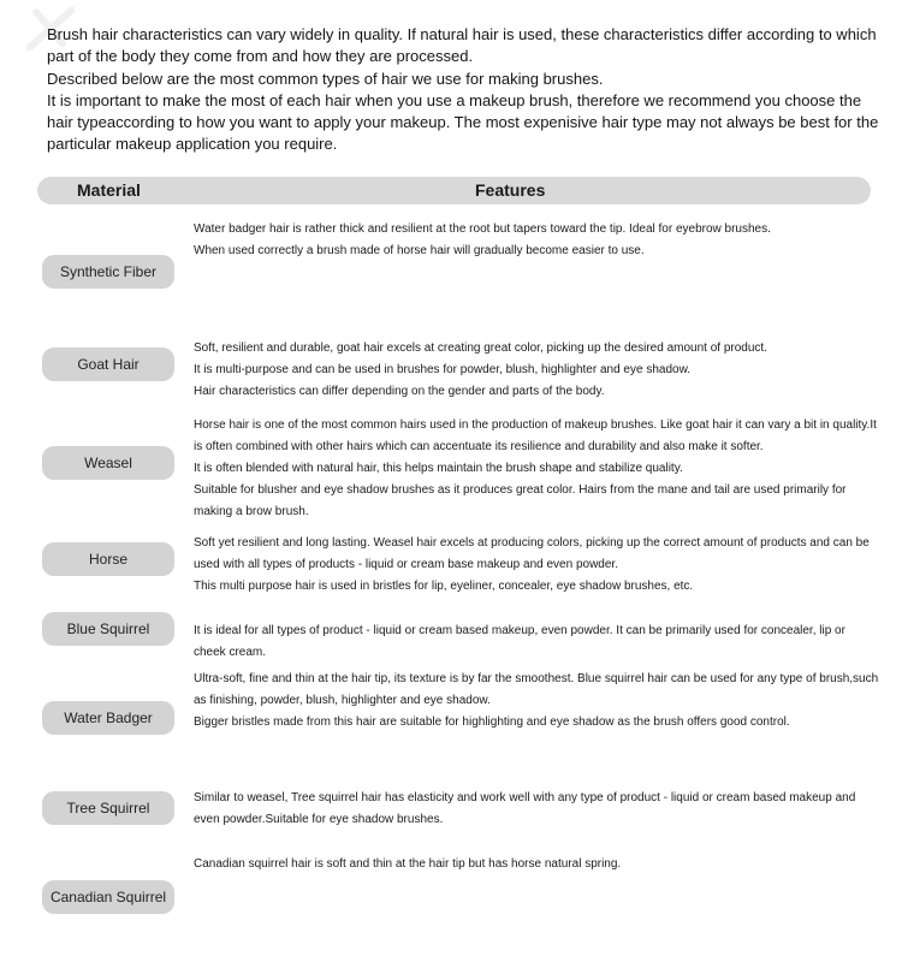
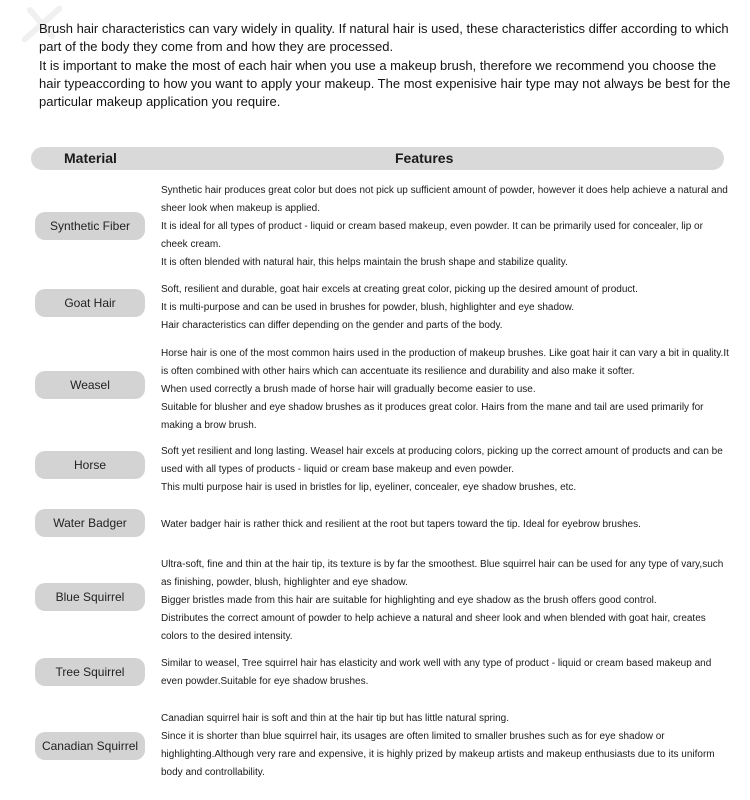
  Brush hair characteristics can vary widely in quality. If natural hair is used, these characteristics differ according to which part of the body they come from and how they are processed.
- Described below are the most common types of hair we use for making brushes.
  It is important to make the most of each hair when you use a makeup brush, therefore we recommend you choose the hair typeaccording to how you want to apply your makeup. The most expenisive hair type may not always be best for the particular makeup application you require.
  Material
  Features
  Synthetic Fiber
+ Synthetic hair produces great color but does not pick up sufficient amount of powder, however it does help achieve a natural and sheer look when makeup is applied.
- Water badger hair is rather thick and resilient at the root but tapers toward the tip. Ideal for eyebrow brushes.
+ It is ideal for all types of product - liquid or cream based makeup, even powder. It can be primarily used for concealer, lip or cheek cream.
- When used correctly a brush made of horse hair will gradually become easier to use.
+ It is often blended with natural hair, this helps maintain the brush shape and stabilize quality.
  Goat Hair
  Soft, resilient and durable, goat hair excels at creating great color, picking up the desired amount of product.
  It is multi-purpose and can be used in brushes for powder, blush, highlighter and eye shadow.
  Hair characteristics can differ depending on the gender and parts of the body.
  Weasel
  Horse hair is one of the most common hairs used in the production of makeup brushes. Like goat hair it can vary a bit in quality.It is often combined with other hairs which can accentuate its resilience and durability and also make it softer.
- It is often blended with natural hair, this helps maintain the brush shape and stabilize quality.
+ When used correctly a brush made of horse hair will gradually become easier to use.
  Suitable for blusher and eye shadow brushes as it produces great color. Hairs from the mane and tail are used primarily for making a brow brush.
  Horse
  Soft yet resilient and long lasting. Weasel hair excels at producing colors, picking up the correct amount of products and can be used with all types of products - liquid or cream base makeup and even powder.
  This multi purpose hair is used in bristles for lip, eyeliner, concealer, eye shadow brushes, etc.
- Blue Squirrel
+ Water Badger
- It is ideal for all types of product - liquid or cream based makeup, even powder. It can be primarily used for concealer, lip or cheek cream.
+ Water badger hair is rather thick and resilient at the root but tapers toward the tip. Ideal for eyebrow brushes.
- Water Badger
+ Blue Squirrel
- Ultra-soft, fine and thin at the hair tip, its texture is by far the smoothest. Blue squirrel hair can be used for any type of brush,such as finishing, powder, blush, highlighter and eye shadow.
+ Ultra-soft, fine and thin at the hair tip, its texture is by far the smoothest. Blue squirrel hair can be used for any type of vary,such as finishing, powder, blush, highlighter and eye shadow.
  Bigger bristles made from this hair are suitable for highlighting and eye shadow as the brush offers good control.
+ Distributes the correct amount of powder to help achieve a natural and sheer look and when blended with goat hair, creates colors to the desired intensity.
  Tree Squirrel
  Similar to weasel, Tree squirrel hair has elasticity and work well with any type of product - liquid or cream based makeup and even powder.Suitable for eye shadow brushes.
  Canadian Squirrel
- Canadian squirrel hair is soft and thin at the hair tip but has horse natural spring.
+ Canadian squirrel hair is soft and thin at the hair tip but has little natural spring.
+ Since it is shorter than blue squirrel hair, its usages are often limited to smaller brushes such as for eye shadow or highlighting.Although very rare and expensive, it is highly prized by makeup artists and makeup enthusiasts due to its uniform body and controllability.
